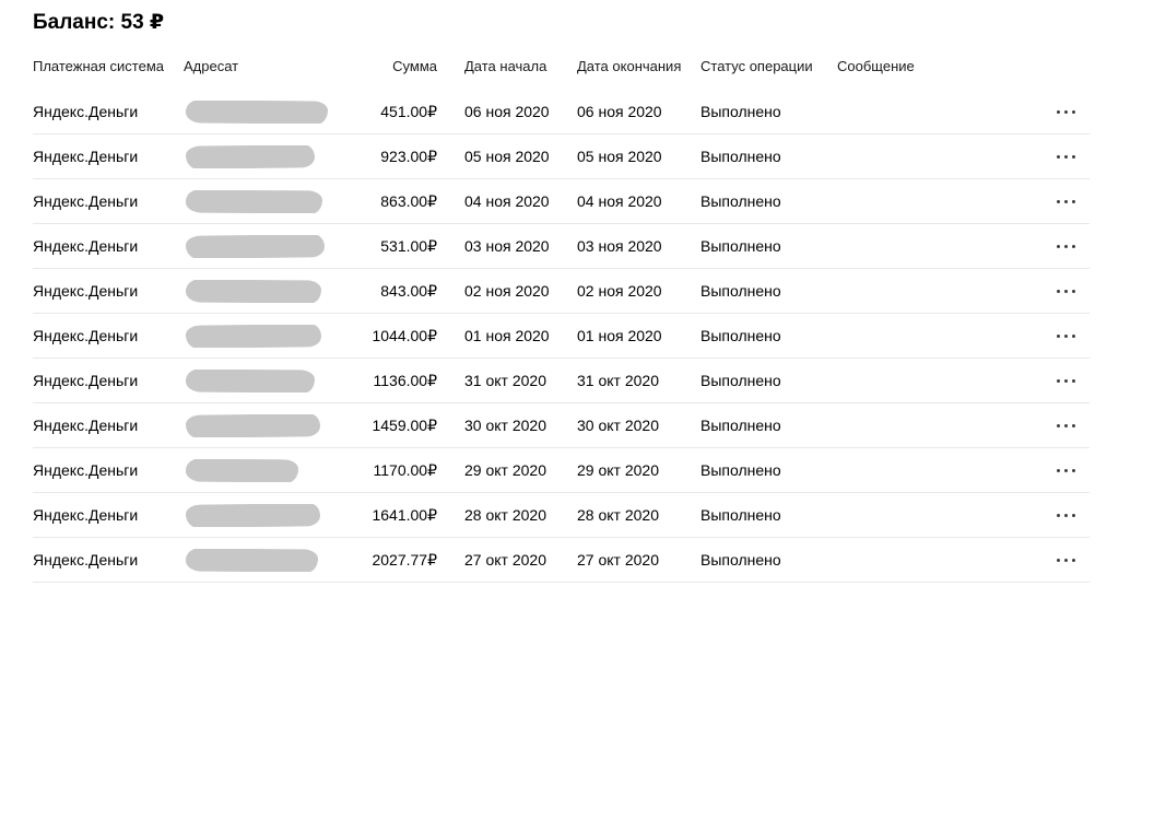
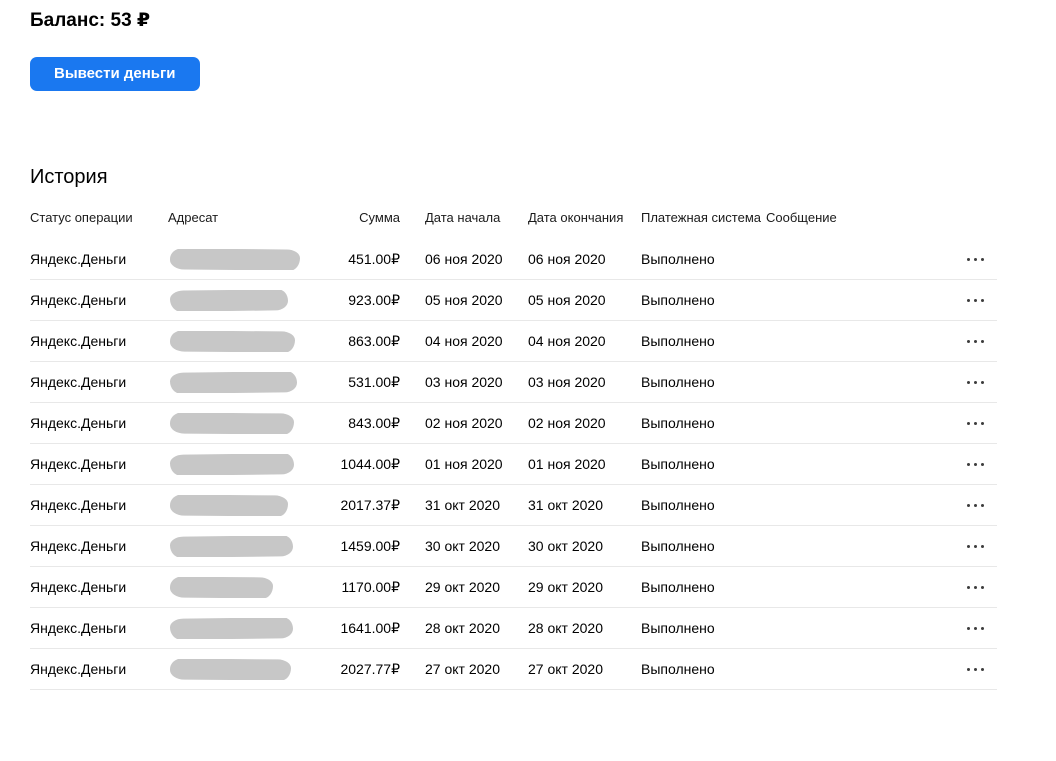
  Баланс: 53 ₽
+ Вывести деньги
+ История
- Платежная система
+ Статус операции
  Адресат
  Сумма
  Дата начала
  Дата окончания
- Статус операции
+ Платежная система
  Сообщение
  Яндекс.Деньги
  451.00₽
  06 ноя 2020
  06 ноя 2020
  Выполнено
  Яндекс.Деньги
  923.00₽
  05 ноя 2020
  05 ноя 2020
  Выполнено
  Яндекс.Деньги
  863.00₽
  04 ноя 2020
  04 ноя 2020
  Выполнено
  Яндекс.Деньги
  531.00₽
  03 ноя 2020
  03 ноя 2020
  Выполнено
  Яндекс.Деньги
  843.00₽
  02 ноя 2020
  02 ноя 2020
  Выполнено
  Яндекс.Деньги
  1044.00₽
  01 ноя 2020
  01 ноя 2020
  Выполнено
  Яндекс.Деньги
- 1136.00₽
+ 2017.37₽
  31 окт 2020
  31 окт 2020
  Выполнено
  Яндекс.Деньги
  1459.00₽
  30 окт 2020
  30 окт 2020
  Выполнено
  Яндекс.Деньги
  1170.00₽
  29 окт 2020
  29 окт 2020
  Выполнено
  Яндекс.Деньги
  1641.00₽
  28 окт 2020
  28 окт 2020
  Выполнено
  Яндекс.Деньги
  2027.77₽
  27 окт 2020
  27 окт 2020
  Выполнено
